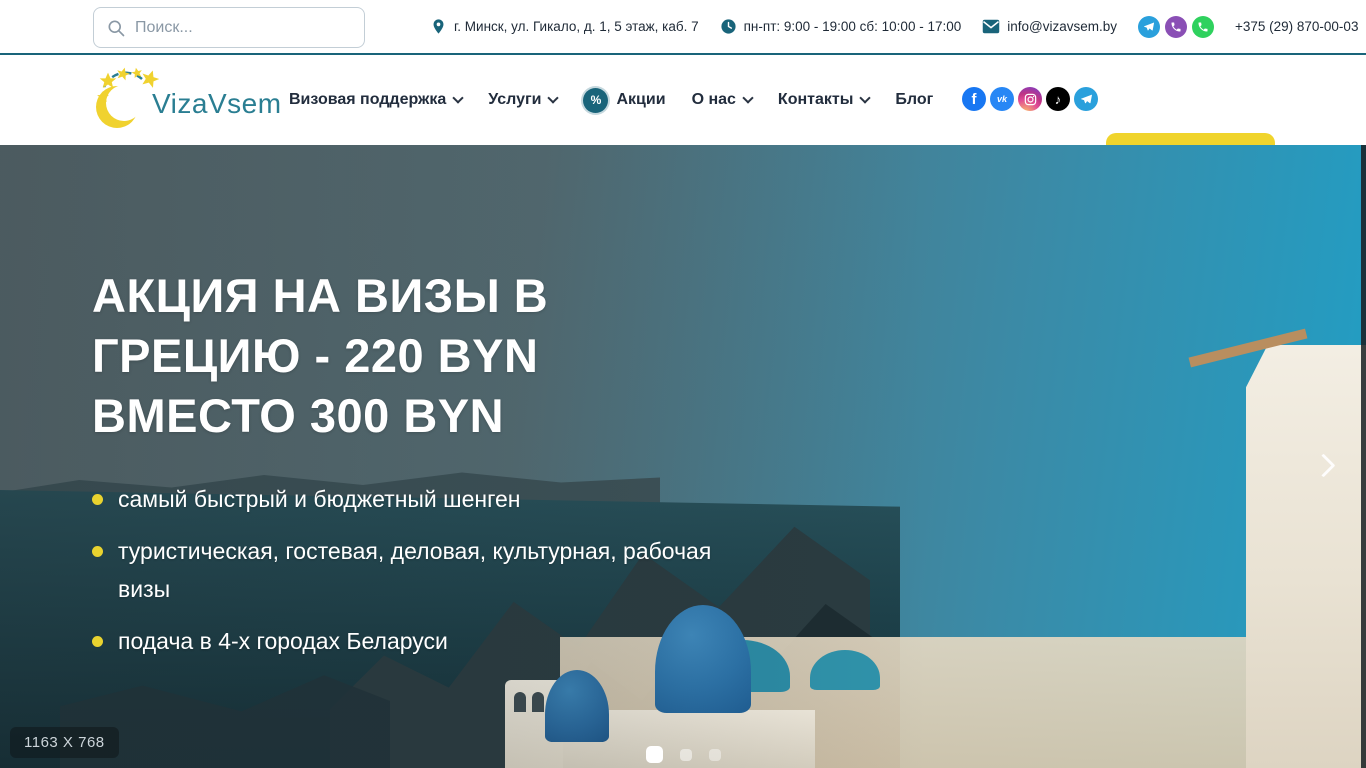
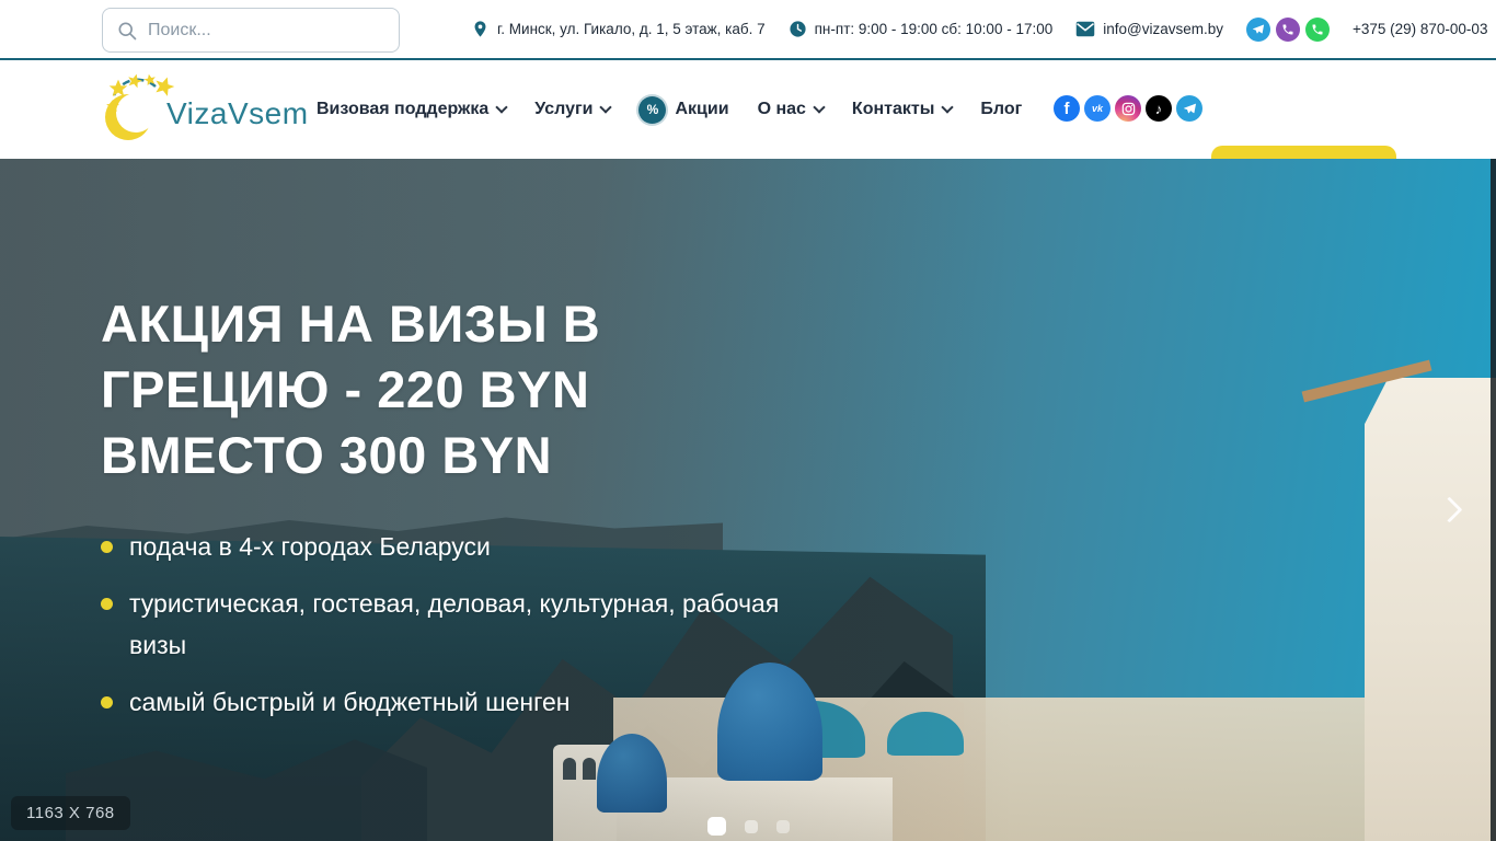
  Поиск...
  г. Минск, ул. Гикало, д. 1, 5 этаж, каб. 7
  пн-пт: 9:00 - 19:00 сб: 10:00 - 17:00
  info@vizavsem.by
  +375 (29) 870-00-03
  VizaVsem
  Визовая поддержка
  Услуги
  %
  Акции
  О нас
  Контакты
  Блог
  f
  vk
  ♪
  АКЦИЯ НА ВИЗЫ В ГРЕЦИЮ - 220 BYN ВМЕСТО 300 BYN
- самый быстрый и бюджетный шенген
+ подача в 4-х городах Беларуси
  туристическая, гостевая, деловая, культурная, рабочая визы
- подача в 4-х городах Беларуси
+ самый быстрый и бюджетный шенген
  1163 X 768
